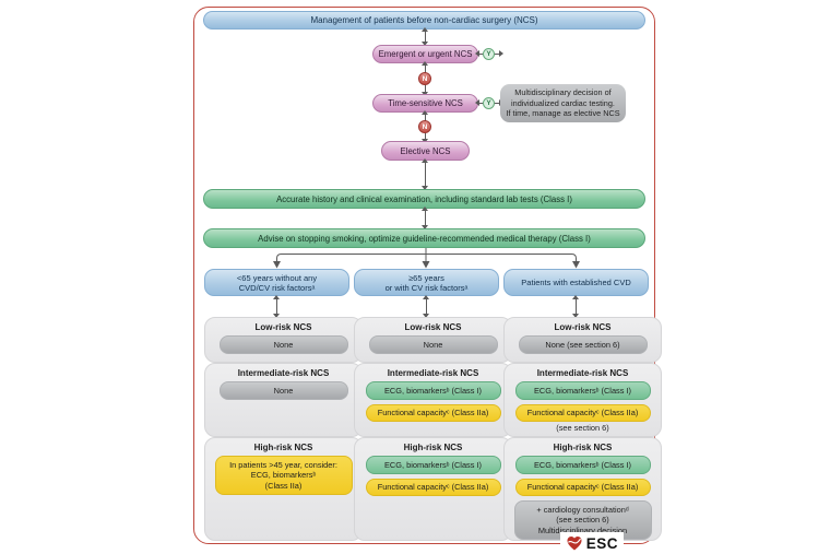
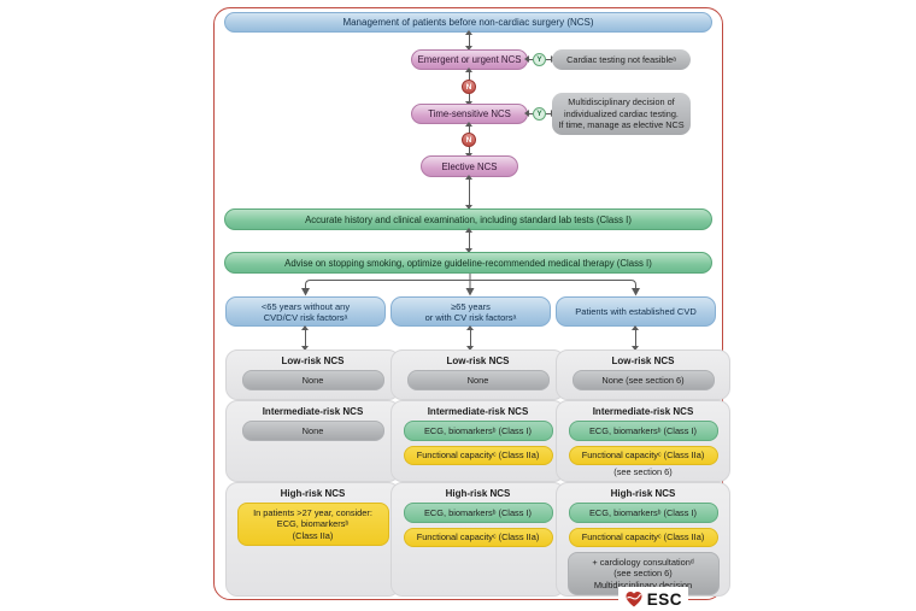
  Management of patients before non-cardiac surgery (NCS)
  Emergent or urgent NCS
+ Cardiac testing not feasibleᵃ
  Time-sensitive NCS
  Multidisciplinary decision of
  individualized cardiac testing.
  If time, manage as elective NCS
  Elective NCS
  Accurate history and clinical examination, including standard lab tests (Class I)
  Advise on stopping smoking, optimize guideline-recommended medical therapy (Class I)
  <65 years without any
  CVD/CV risk factorsᵃ
  ≥65 years
  or with CV risk factorsᵃ
  Patients with established CVD
  Low-risk NCS
  None
  Low-risk NCS
  None
  Low-risk NCS
  None (see section 6)
  Intermediate-risk NCS
  None
  Intermediate-risk NCS
  ECG, biomarkersᵇ (Class I)
  Functional capacityᶜ (Class IIa)
  Intermediate-risk NCS
  ECG, biomarkersᵇ (Class I)
  Functional capacityᶜ (Class IIa)
  (see section 6)
  High-risk NCS
- In patients >45 year, consider:
+ In patients >27 year, consider:
  ECG, biomarkersᵇ
  (Class IIa)
  High-risk NCS
  ECG, biomarkersᵇ (Class I)
  Functional capacityᶜ (Class IIa)
  High-risk NCS
  ECG, biomarkersᵇ (Class I)
  Functional capacityᶜ (Class IIa)
  + cardiology consultationᵈ
  (see section 6)
  Multidisciplinary decision
  ESC
